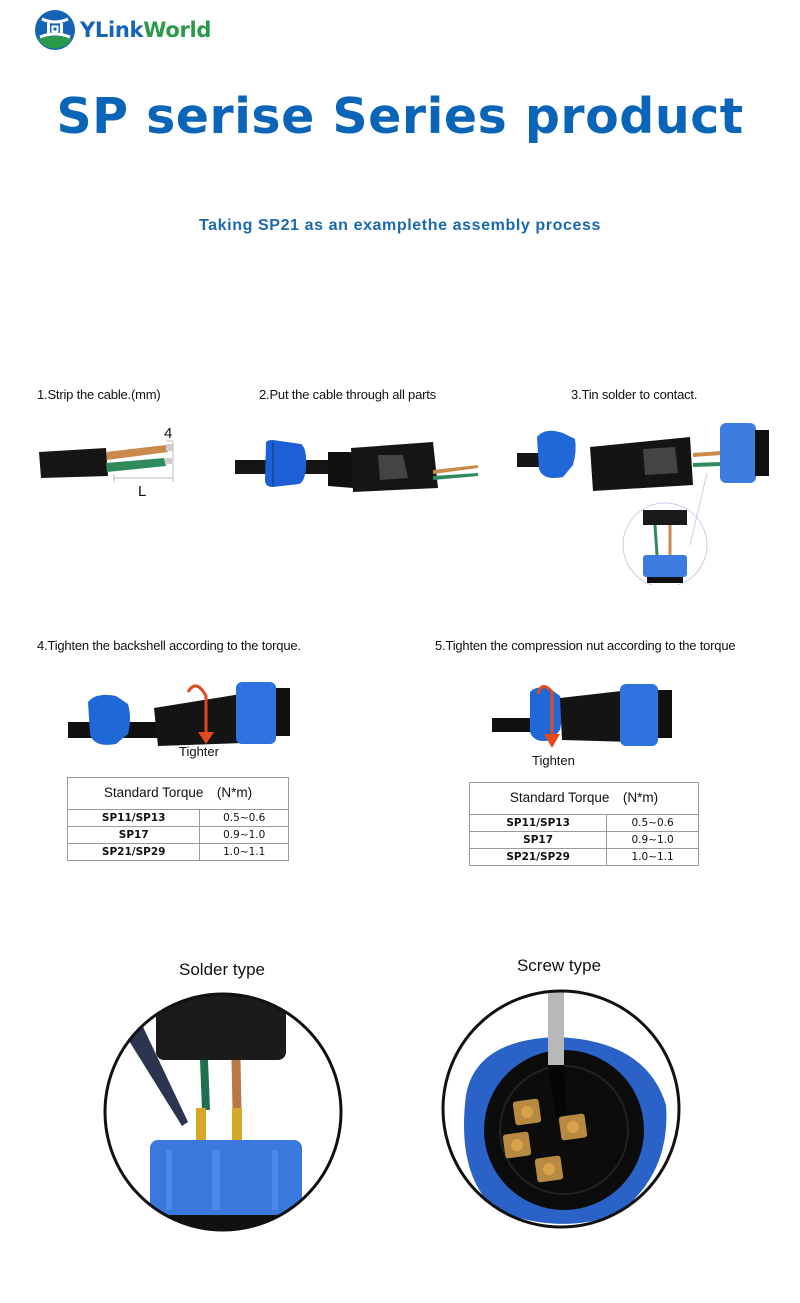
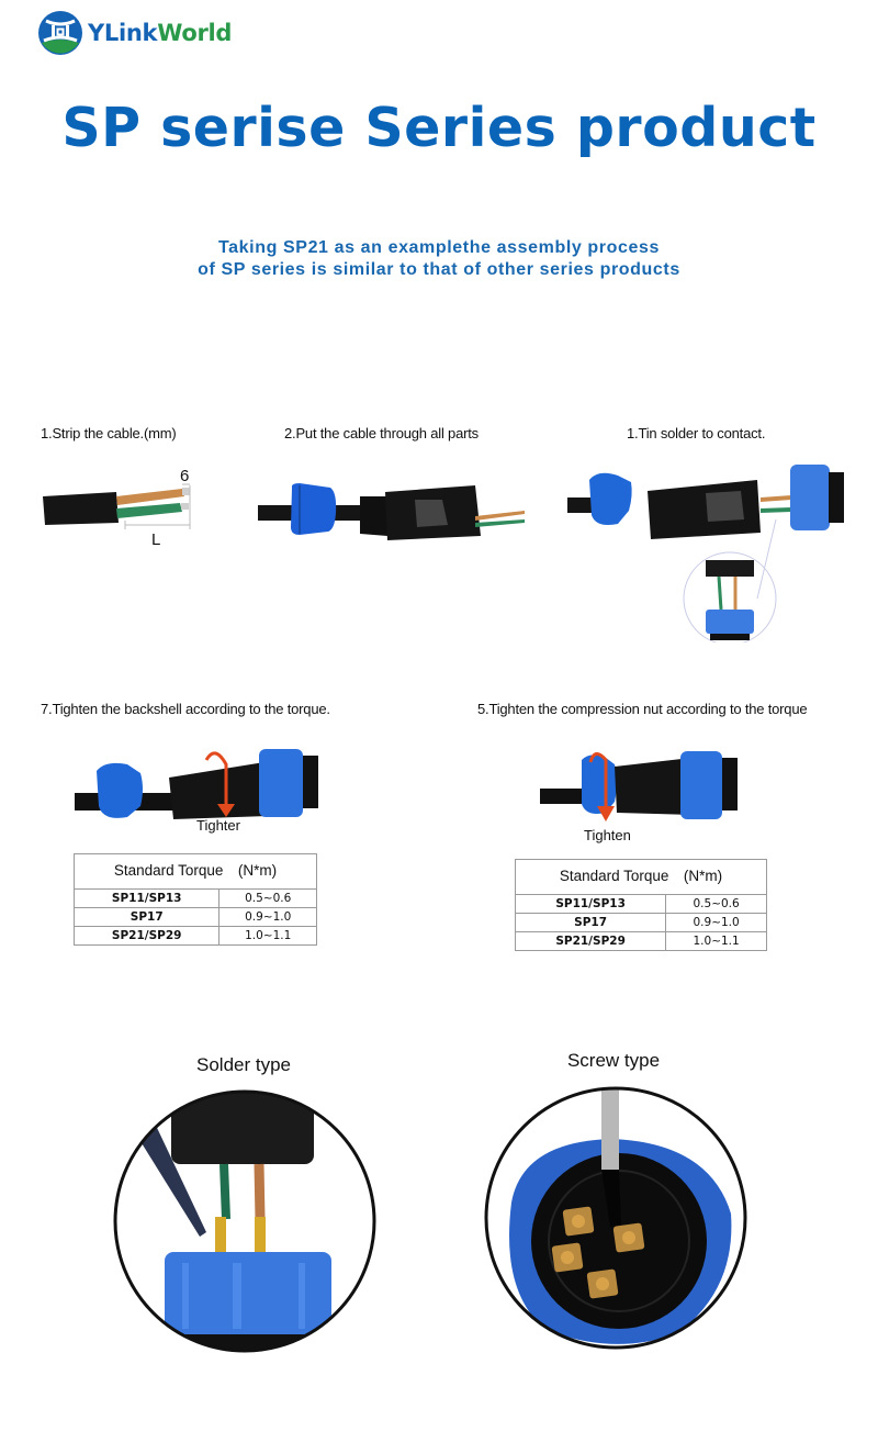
  YLinkWorld
  SP serise Series product
  Taking SP21 as an examplethe assembly process
+ of SP series is similar to that of other series products
  1.Strip the cable.(mm)
  2.Put the cable through all parts
- 3.Tin solder to contact.
+ 1.Tin solder to contact.
- 4
+ 6
  L
- 4.Tighten the backshell according to the torque.
+ 7.Tighten the backshell according to the torque.
  5.Tighten the compression nut according to the torque
  Tighter
  Standard Torque (N*m)
  SP11/SP13	0.5~0.6
  SP17	0.9~1.0
  SP21/SP29	1.0~1.1
  Tighten
  Standard Torque (N*m)
  SP11/SP13	0.5~0.6
  SP17	0.9~1.0
  SP21/SP29	1.0~1.1
  Solder type
  Screw type
